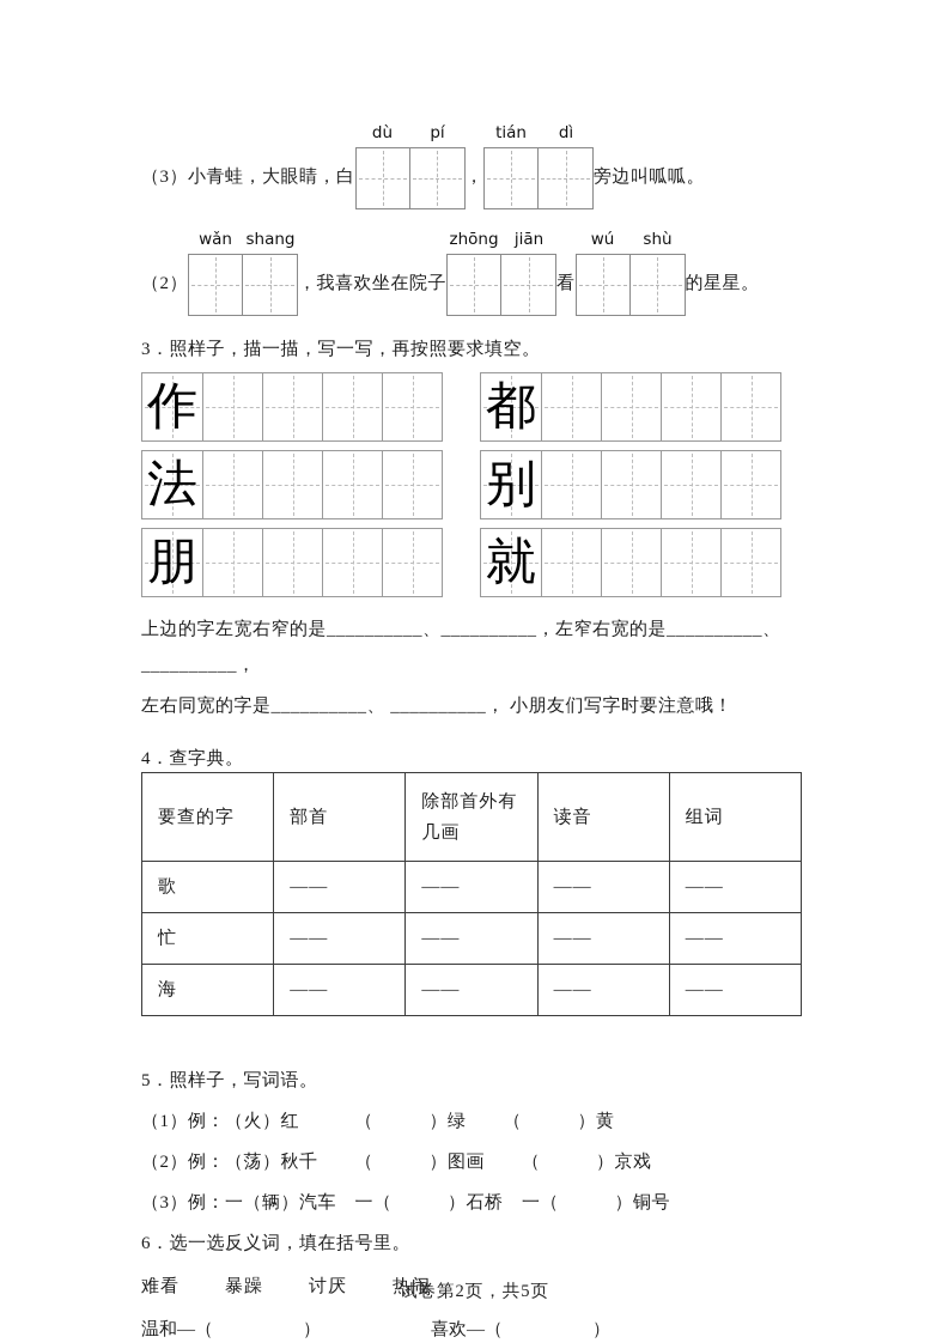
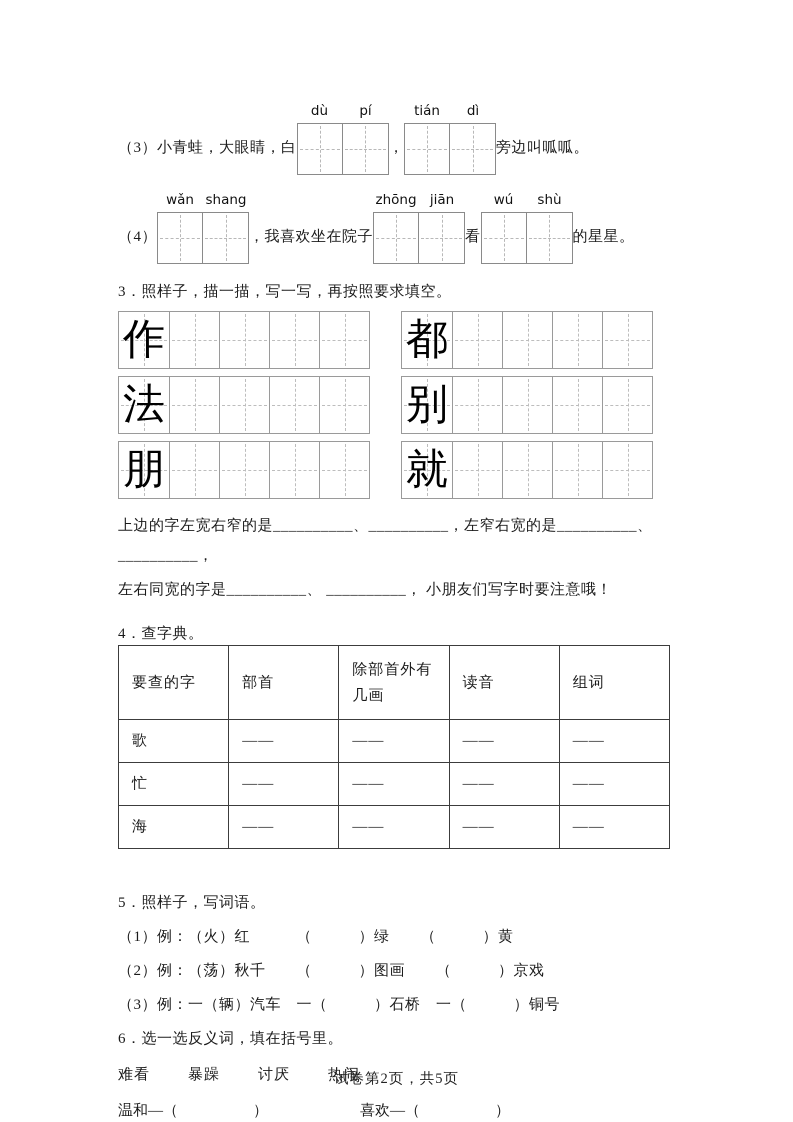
  （3）小青蛙，大眼睛，白
  dù
  pí
  ，
  tián
  dì
  旁边叫呱呱。
- （2）
+ （4）
  wǎn
  shang
  ，我喜欢坐在院子
  zhōng
  jiān
  看
  wú
  shù
  的星星。
  3．照样子，描一描，写一写，再按照要求填空。
  作
  都
  法
  别
  朋
  就
  上边的字左宽右窄的是__________、__________，左窄右宽的是__________、__________，
  左右同宽的字是__________、 __________， 小朋友们写字时要注意哦！
  4．查字典。
  要查的字	部首	除部首外有几画	读音	组词
  歌	——	——	——	——
  忙	——	——	——	——
  海	——	——	——	——
  5．照样子，写词语。
  （1）例：（火）红 （ ）绿 （ ）黄
  （2）例：（荡）秋千 （ ）图画 （ ）京戏
  （3）例：一（辆）汽车 一（ ）石桥 一（ ）铜号
  6．选一选反义词，填在括号里。
  难看
  暴躁
  讨厌
  热闹
  温和—（ ）
  喜欢—（ ）
  试卷第2页，共5页
